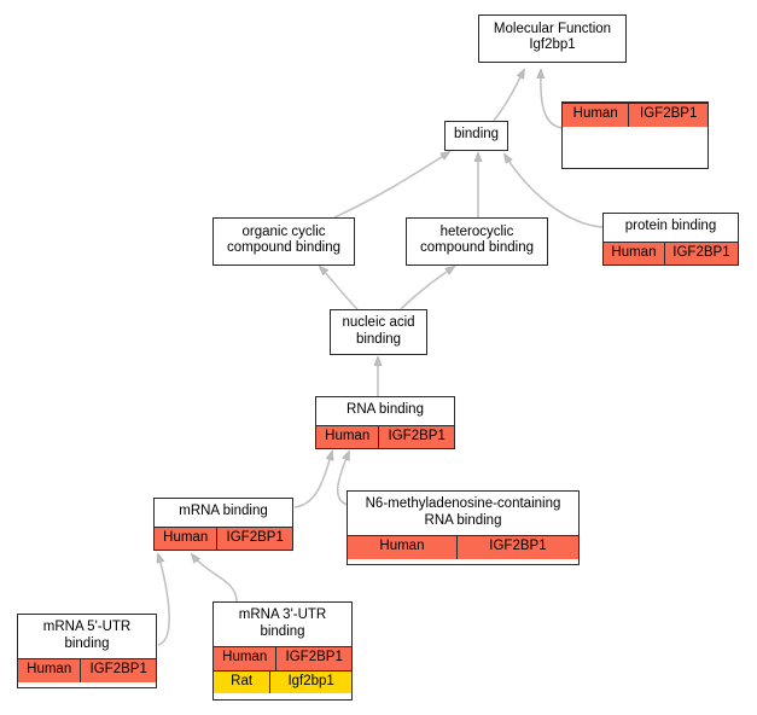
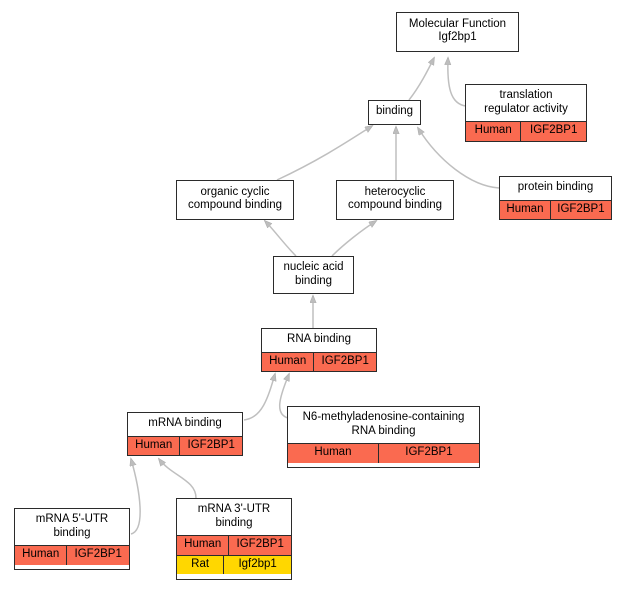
  Molecular Function
  Igf2bp1
  binding
+ translation
+ regulator activity
  Human
  IGF2BP1
  organic cyclic
  compound binding
  heterocyclic
  compound binding
  protein binding
  Human
  IGF2BP1
  nucleic acid
  binding
  RNA binding
  Human
  IGF2BP1
  mRNA binding
  Human
  IGF2BP1
  N6-methyladenosine-containing
  RNA binding
  Human
  IGF2BP1
  mRNA 5'-UTR
  binding
  Human
  IGF2BP1
  mRNA 3'-UTR
  binding
  Human
  IGF2BP1
  Rat
  Igf2bp1
